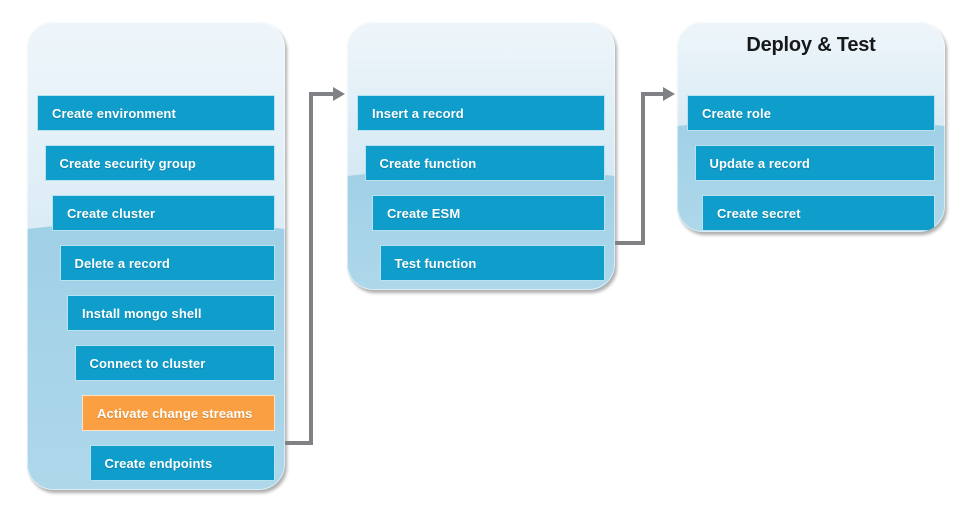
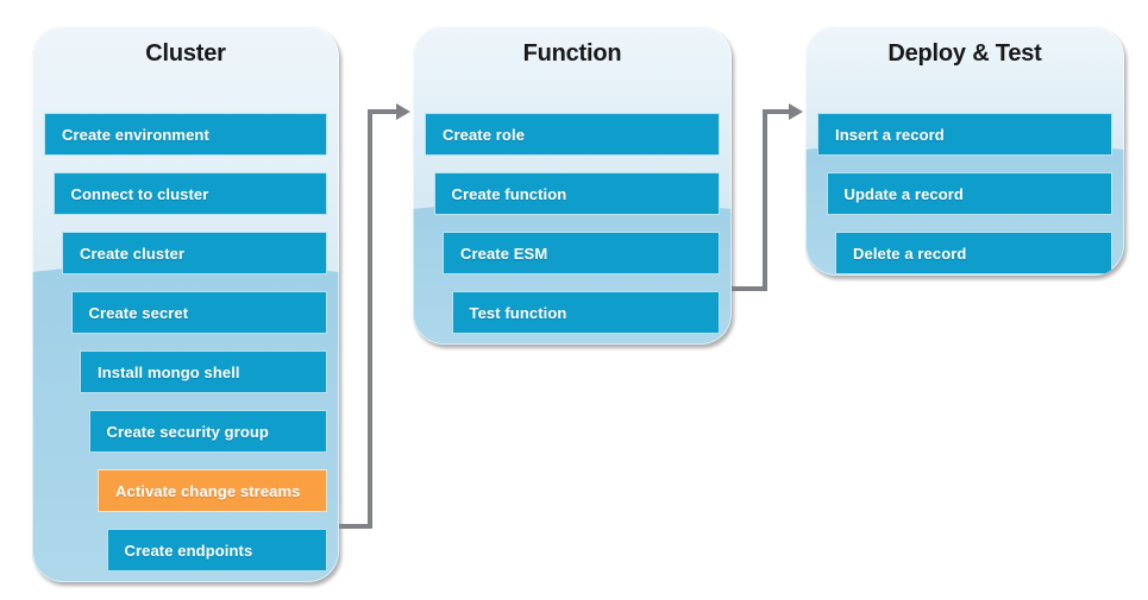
+ Cluster
  Create environment
- Create security group
+ Connect to cluster
  Create cluster
- Delete a record
+ Create secret
  Install mongo shell
- Connect to cluster
+ Create security group
  Activate change streams
  Create endpoints
+ Function
- Insert a record
+ Create role
  Create function
  Create ESM
  Test function
  Deploy & Test
- Create role
+ Insert a record
  Update a record
- Create secret
+ Delete a record
